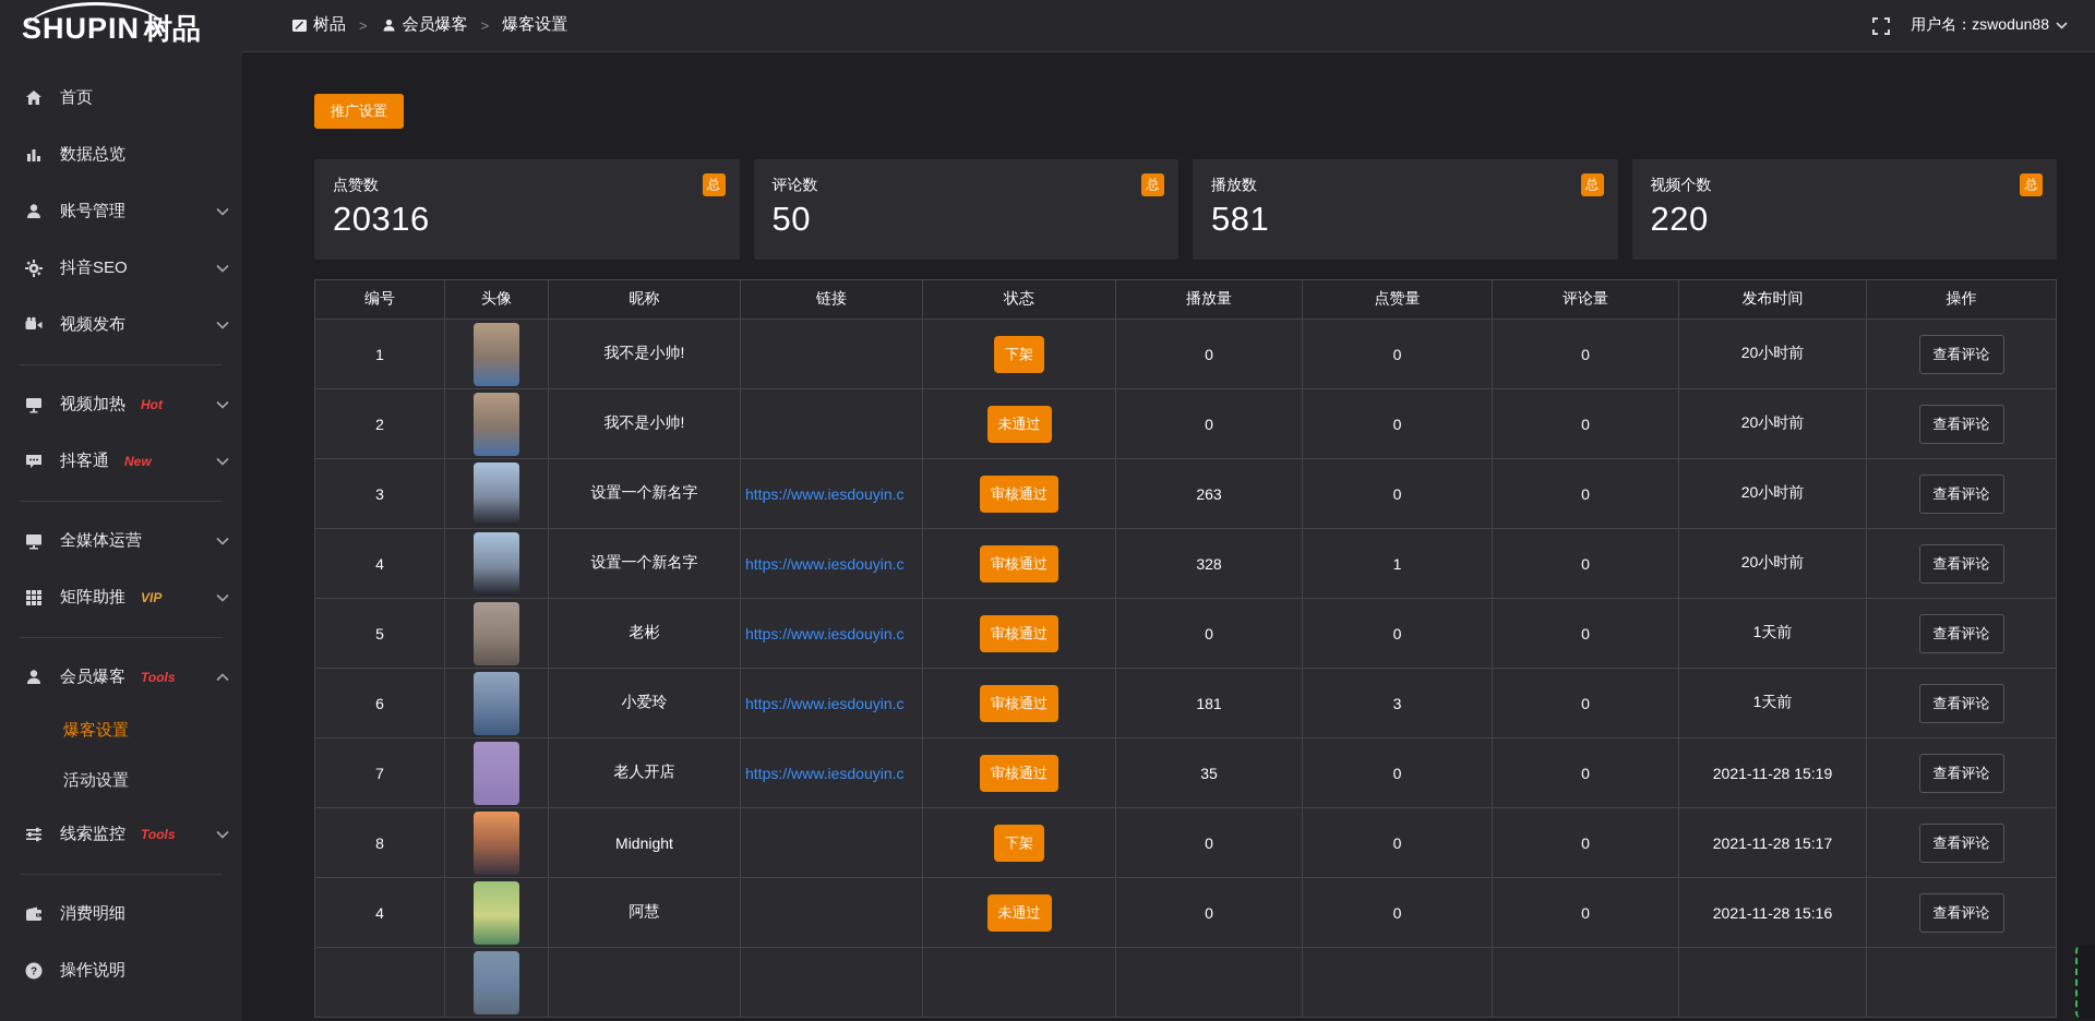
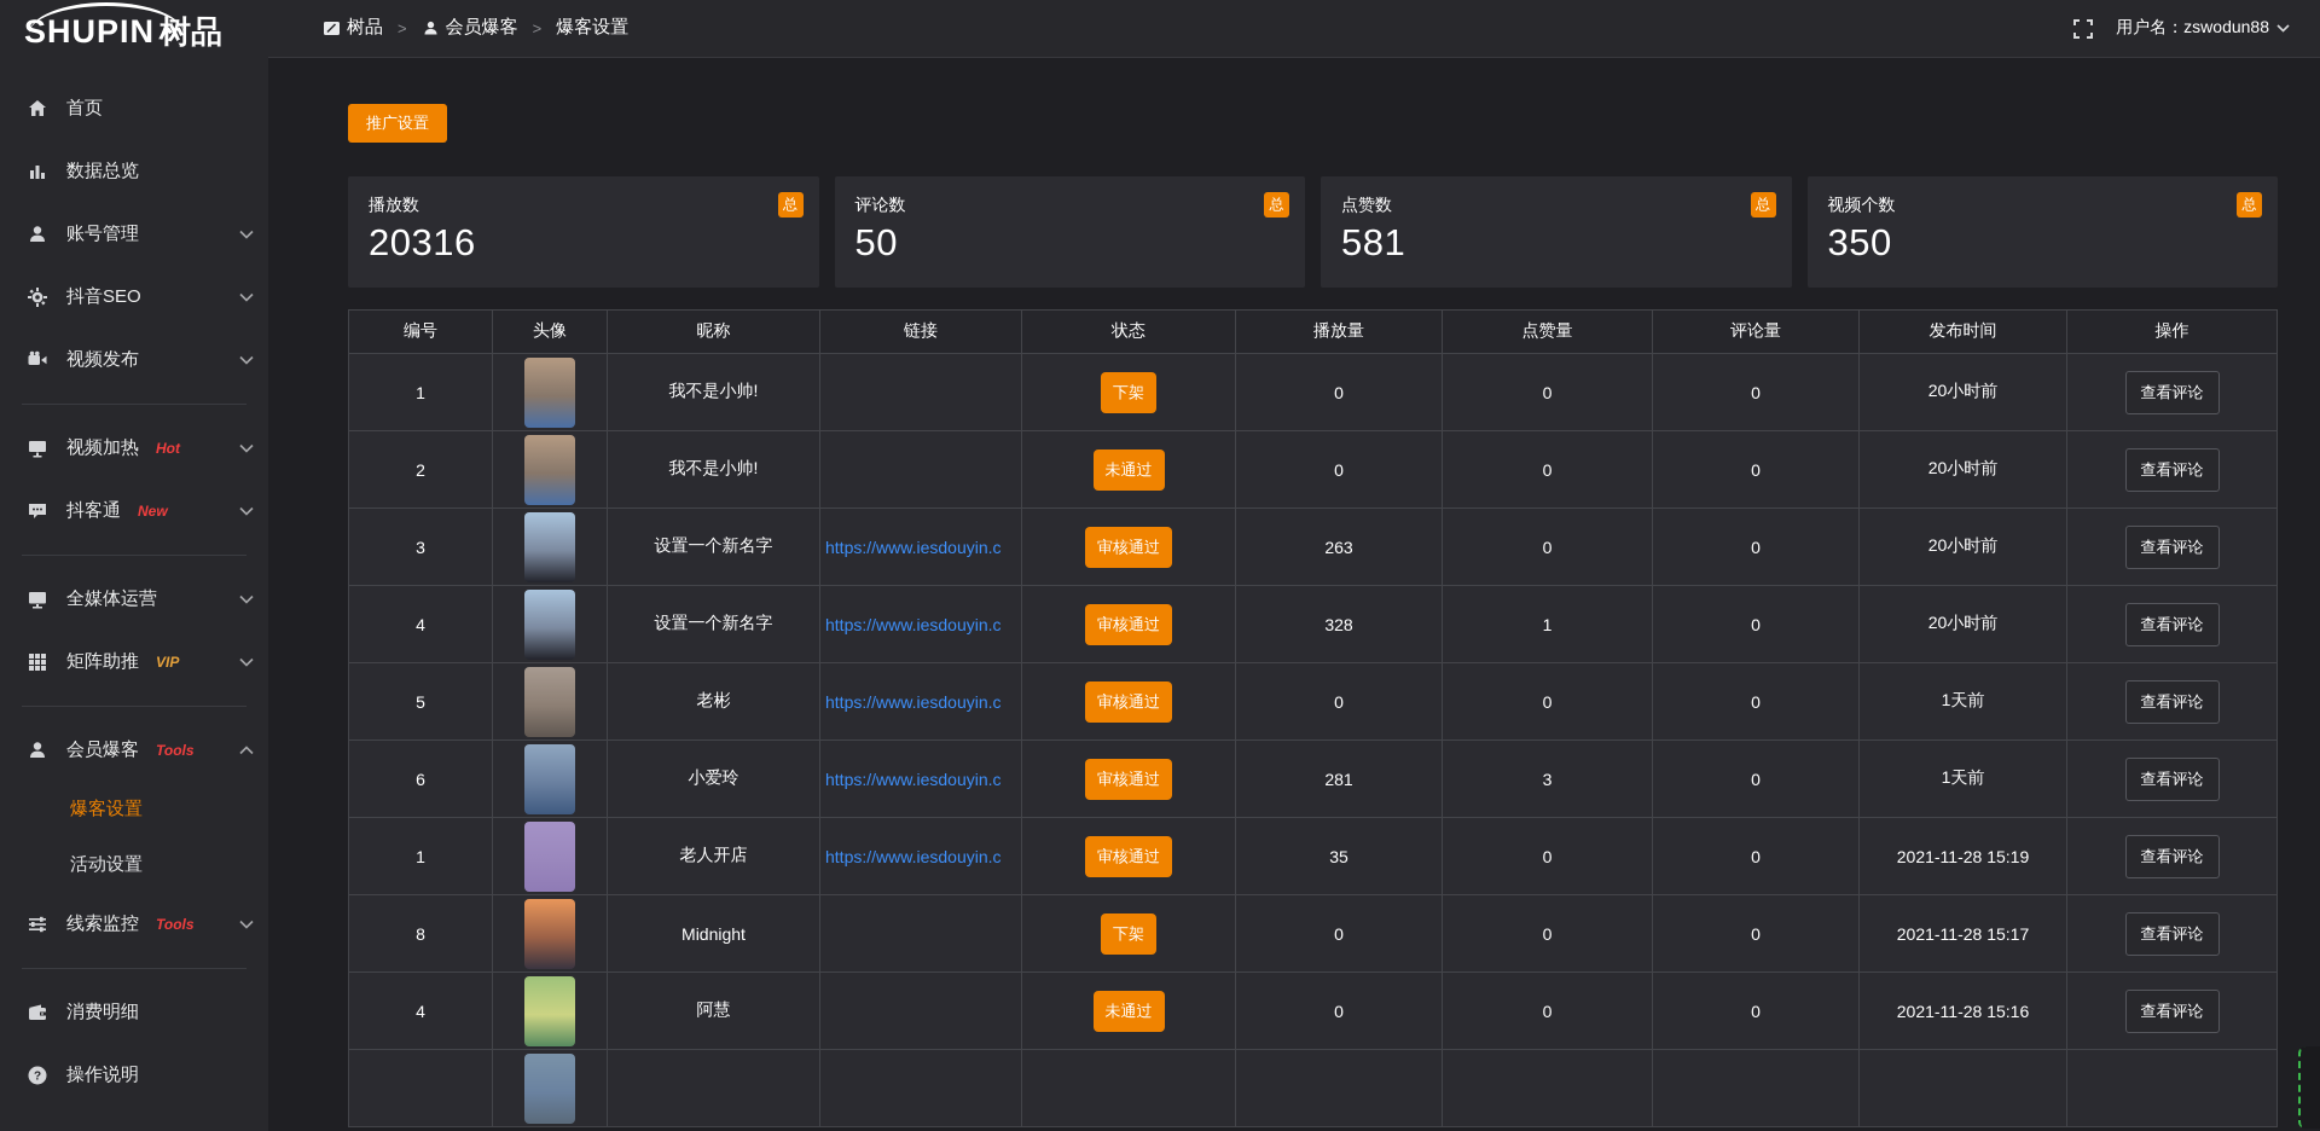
  SHUPIN
  树品
  首页
  数据总览
  账号管理
  抖音SEO
  视频发布
  视频加热
  Hot
  抖客通
  New
  全媒体运营
  矩阵助推
  VIP
  会员爆客
  Tools
  爆客设置
  活动设置
  线索监控
  Tools
  消费明细
  ?
  操作说明
  树品
  >
  会员爆客
  >
  爆客设置
  用户名：zswodun88
  推广设置
- 点赞数
+ 播放数
  20316
  总
  评论数
  50
  总
- 播放数
+ 点赞数
  581
  总
  视频个数
- 220
+ 350
  总
  编号	头像	昵称	链接	状态	播放量	点赞量	评论量	发布时间	操作
  1		我不是小帅!		下架	0	0	0	20小时前	查看评论
  2		我不是小帅!		未通过	0	0	0	20小时前	查看评论
  3		设置一个新名字	https://www.iesdouyin.c	审核通过	263	0	0	20小时前	查看评论
  4		设置一个新名字	https://www.iesdouyin.c	审核通过	328	1	0	20小时前	查看评论
  5		老彬	https://www.iesdouyin.c	审核通过	0	0	0	1天前	查看评论
- 6		小爱玲	https://www.iesdouyin.c	审核通过	181	3	0	1天前	查看评论
+ 6		小爱玲	https://www.iesdouyin.c	审核通过	281	3	0	1天前	查看评论
- 7		老人开店	https://www.iesdouyin.c	审核通过	35	0	0	2021-11-28 15:19	查看评论
+ 1		老人开店	https://www.iesdouyin.c	审核通过	35	0	0	2021-11-28 15:19	查看评论
  8		Midnight		下架	0	0	0	2021-11-28 15:17	查看评论
  4		阿慧		未通过	0	0	0	2021-11-28 15:16	查看评论
